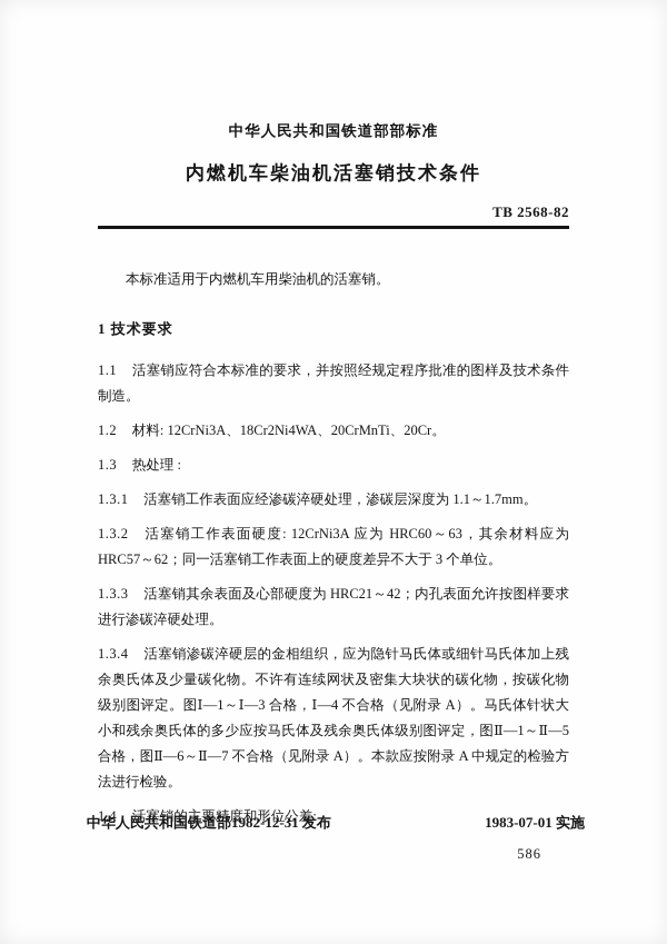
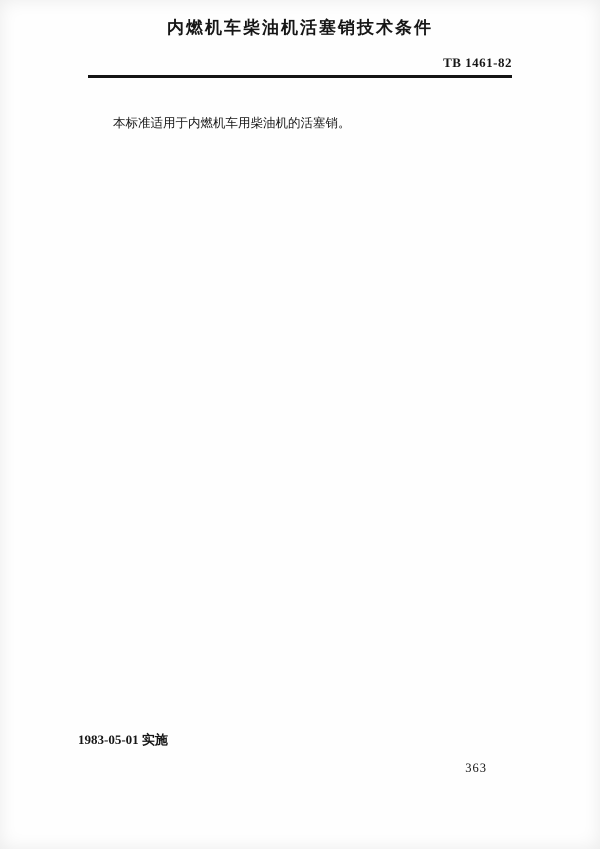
- 中华人民共和国铁道部部标准
  内燃机车柴油机活塞销技术条件
- TB 2568-82
+ TB 1461-82
  本标准适用于内燃机车用柴油机的活塞销。
- 1 技术要求
- 1.1 活塞销应符合本标准的要求，并按照经规定程序批准的图样及技术条件制造。
- 1.2 材料: 12CrNi3A、18Cr2Ni4WA、20CrMnTi、20Cr。
- 1.3 热处理 :
- 1.3.1 活塞销工作表面应经渗碳淬硬处理，渗碳层深度为 1.1～1.7mm。
- 1.3.2 活塞销工作表面硬度: 12CrNi3A 应为 HRC60～63，其余材料应为 HRC57～62；同一活塞销工作表面上的硬度差异不大于 3 个单位。
- 1.3.3 活塞销其余表面及心部硬度为 HRC21～42；内孔表面允许按图样要求进行渗碳淬硬处理。
- 1.3.4 活塞销渗碳淬硬层的金相组织，应为隐针马氏体或细针马氏体加上残余奥氏体及少量碳化物。不许有连续网状及密集大块状的碳化物，按碳化物级别图评定。图Ⅰ—1～Ⅰ—3 合格，Ⅰ—4 不合格（见附录 A）。马氏体针状大小和残余奥氏体的多少应按马氏体及残余奥氏体级别图评定，图Ⅱ—1～Ⅱ—5 合格，图Ⅱ—6～Ⅱ—7 不合格（见附录 A）。本款应按附录 A 中规定的检验方法进行检验。
- 1.4 活塞销的主要精度和形位公差:
- 中华人民共和国铁道部1982-12-31 发布
- 1983-07-01 实施
+ 1983-05-01 实施
- 586
+ 363
